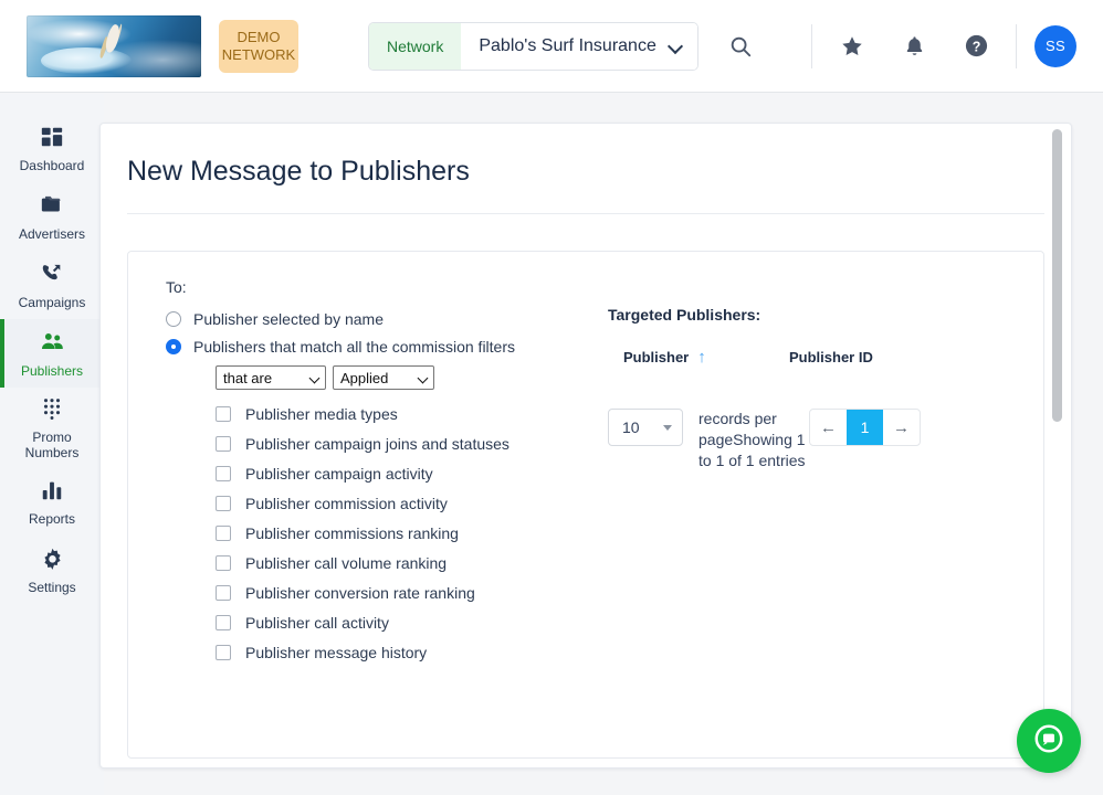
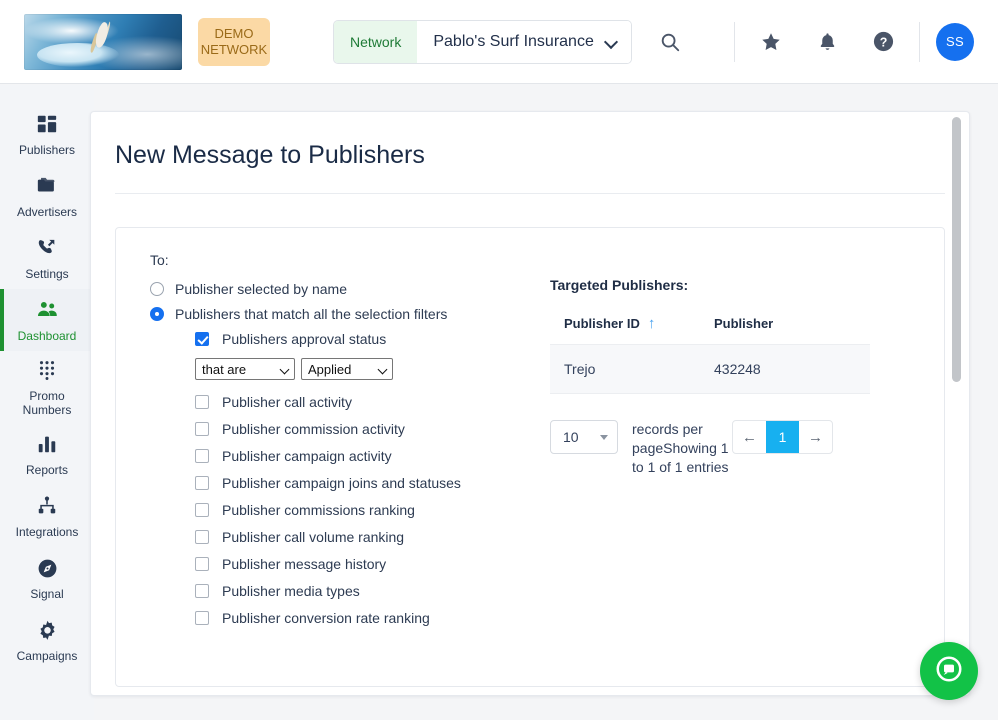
  DEMO
  NETWORK
  Network
  Pablo's Surf Insurance
  ?
  SS
- Dashboard
+ Publishers
  Advertisers
- Campaigns
+ Settings
- Publishers
+ Dashboard
  Promo
  Numbers
  Reports
+ Integrations
+ Signal
- Settings
+ Campaigns
  New Message to Publishers
  To:
  Publisher selected by name
- Publishers that match all the commission filters
+ Publishers that match all the selection filters
+ Publishers approval status
  that are
  Applied
- Publisher media types
+ Publisher call activity
- Publisher campaign joins and statuses
+ Publisher commission activity
  Publisher campaign activity
- Publisher commission activity
+ Publisher campaign joins and statuses
  Publisher commissions ranking
  Publisher call volume ranking
- Publisher conversion rate ranking
+ Publisher message history
- Publisher call activity
+ Publisher media types
- Publisher message history
+ Publisher conversion rate ranking
  Targeted Publishers:
- Publisher
+ Publisher ID
  ↑
- Publisher ID
+ Publisher
+ Trejo
+ 432248
  10
  records per pageShowing 1 to 1 of 1 entries
  ←
  1
  →
